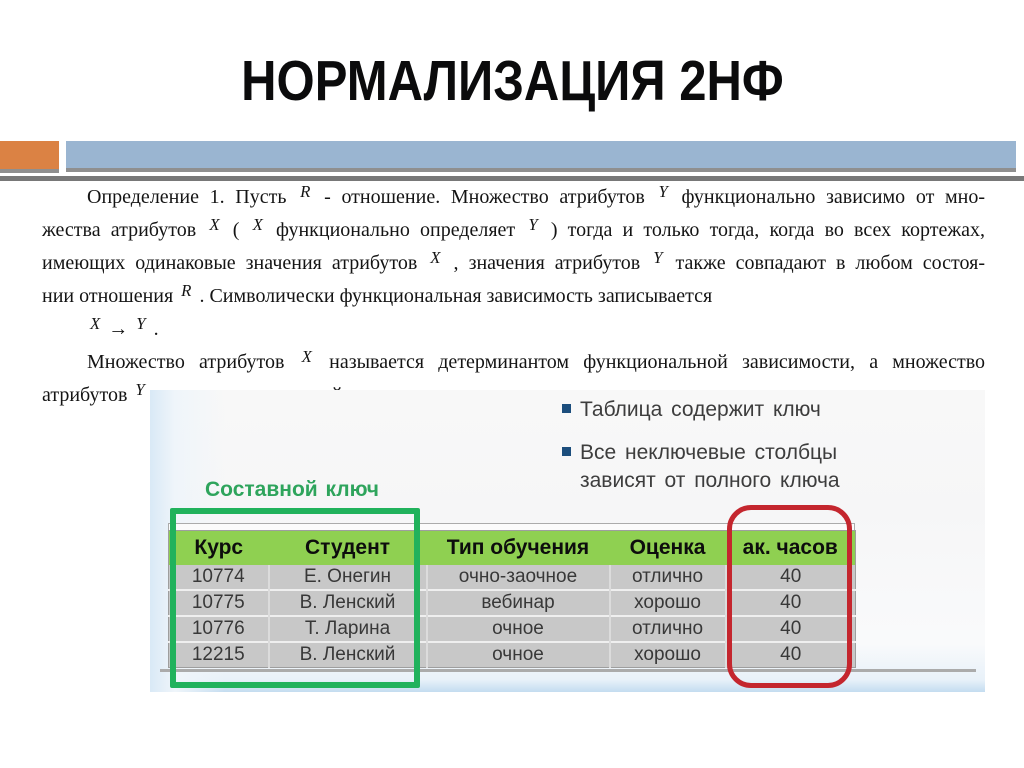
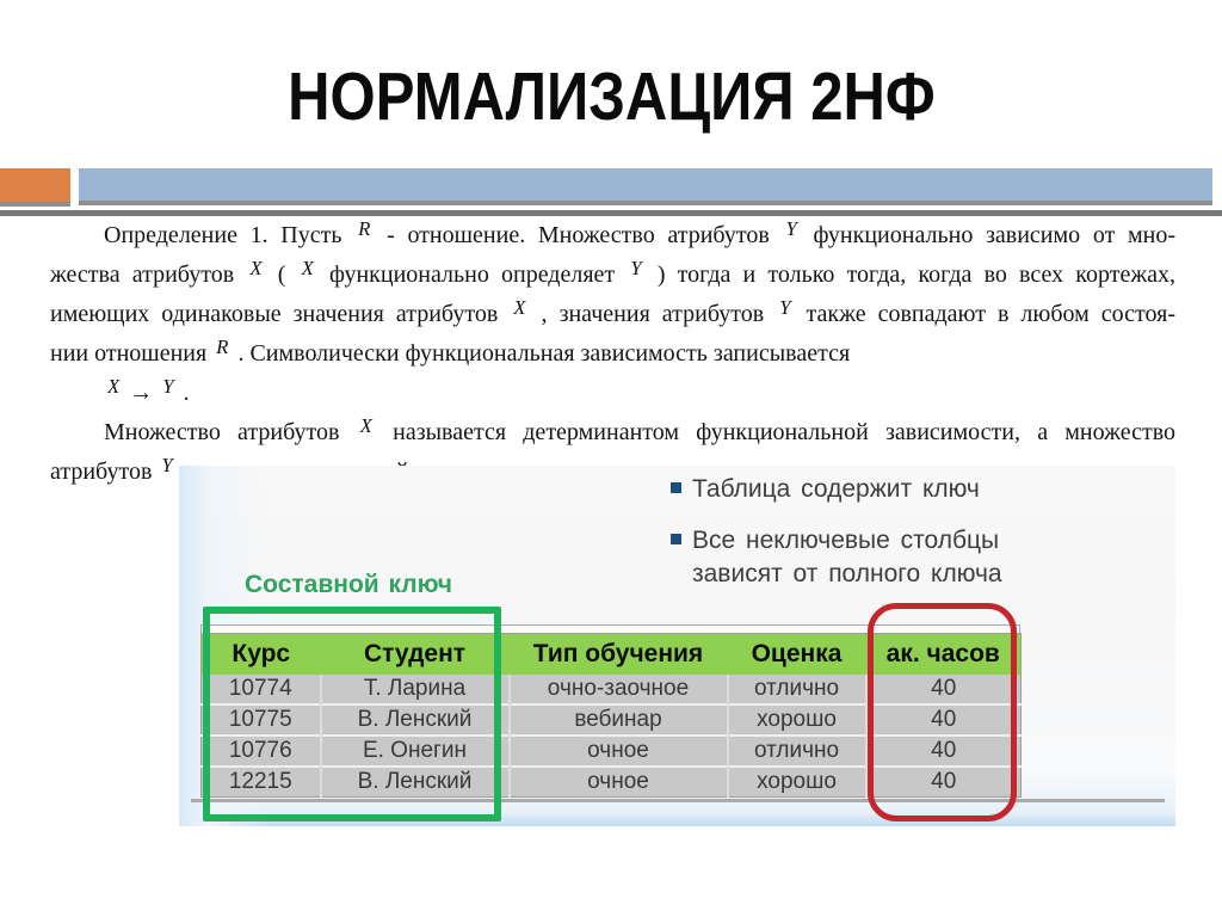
  НОРМАЛИЗАЦИЯ 2НФ
  Определение 1. Пусть R - отношение. Множество атрибутов Y функционально зависимо от мно-
  жества атрибутов X ( X функционально определяет Y ) тогда и только тогда, когда во всех кортежах,
  имеющих одинаковые значения атрибутов X , значения атрибутов Y также совпадают в любом состоя-
  нии отношения R . Символически функциональная зависимость записывается
  X → Y .
  Множество атрибутов X называется детерминантом функциональной зависимости, а множество
  Таблица содержит ключ
  Все неключевые столбцы зависят от полного ключа
  Составной ключ
  Курс	Студент	Тип обучения	Оценка	ак. часов
- 10774	Е. Онегин	очно-заочное	отлично	40
+ 10774	Т. Ларина	очно-заочное	отлично	40
  10775	В. Ленский	вебинар	хорошо	40
- 10776	Т. Ларина	очное	отлично	40
+ 10776	Е. Онегин	очное	отлично	40
  12215	В. Ленский	очное	хорошо	40
